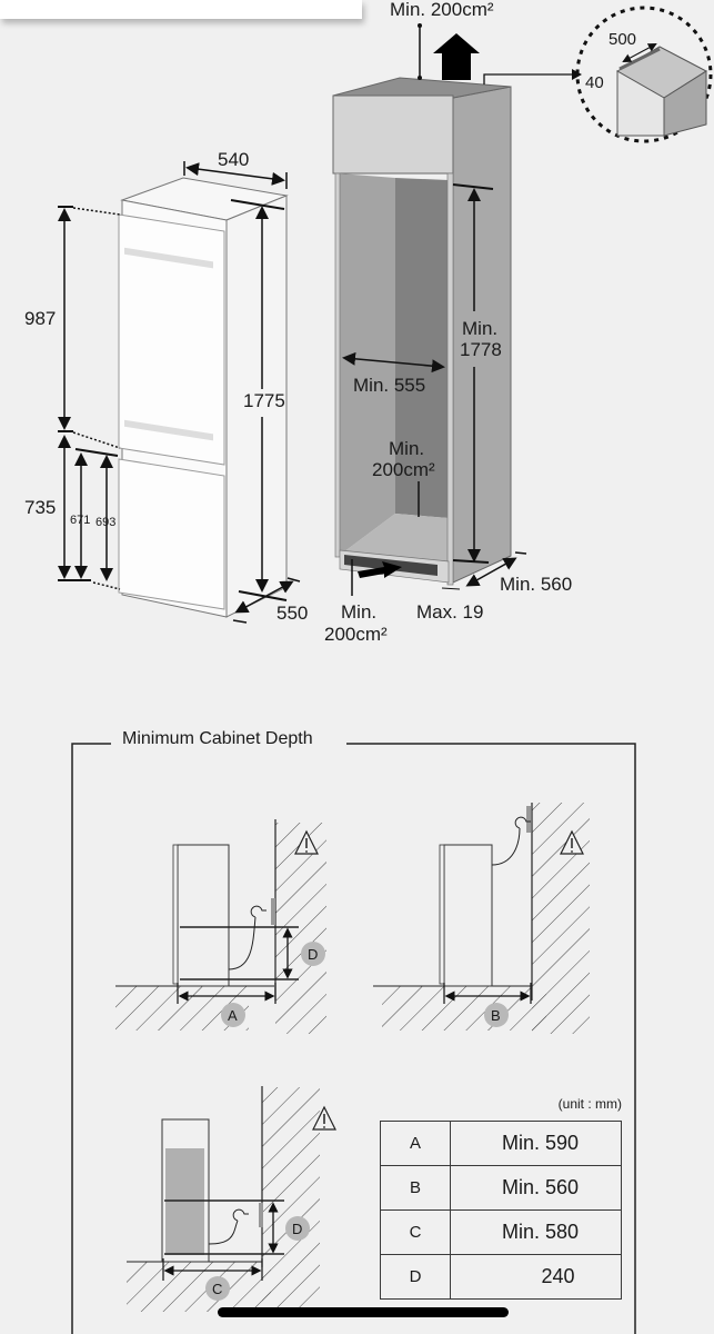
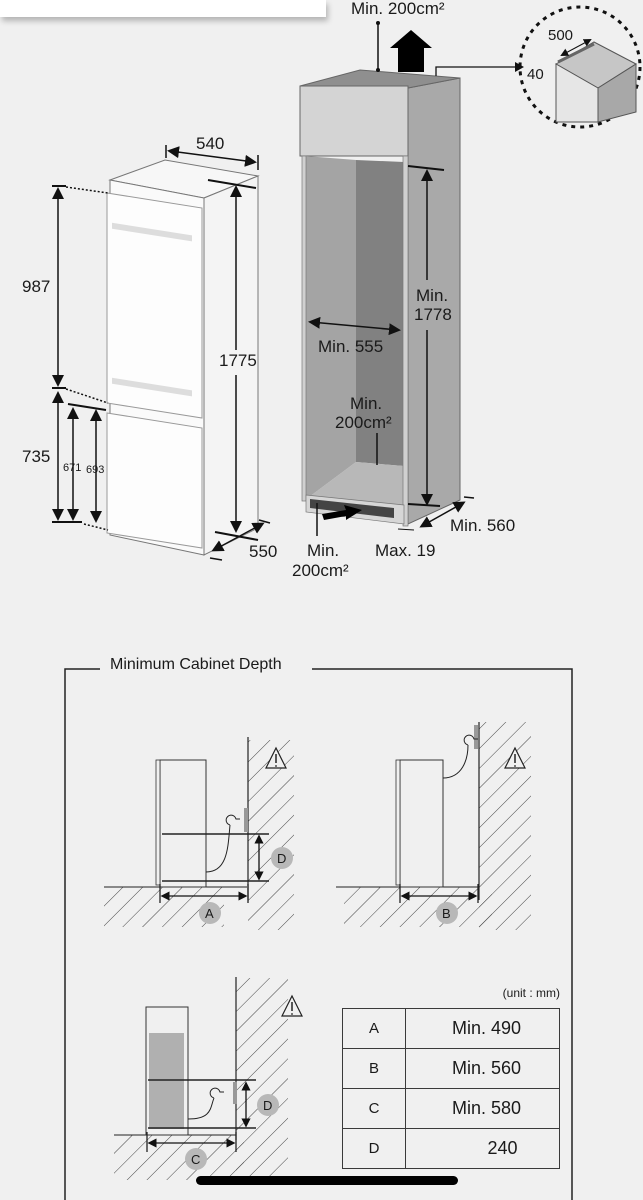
  540
  987
  735
  671
  693
  1775
  550
  Min. 200cm²
  Min.
  1778
  Min. 555
  Min.
  200cm²
  Min. 560
  Max. 19
  Min.
  200cm²
  500
  40
  D
  A
  B
  D
  C
  Minimum Cabinet Depth
  (unit : mm)
- A	Min. 590
+ A	Min. 490
  B	Min. 560
  C	Min. 580
  D	240
